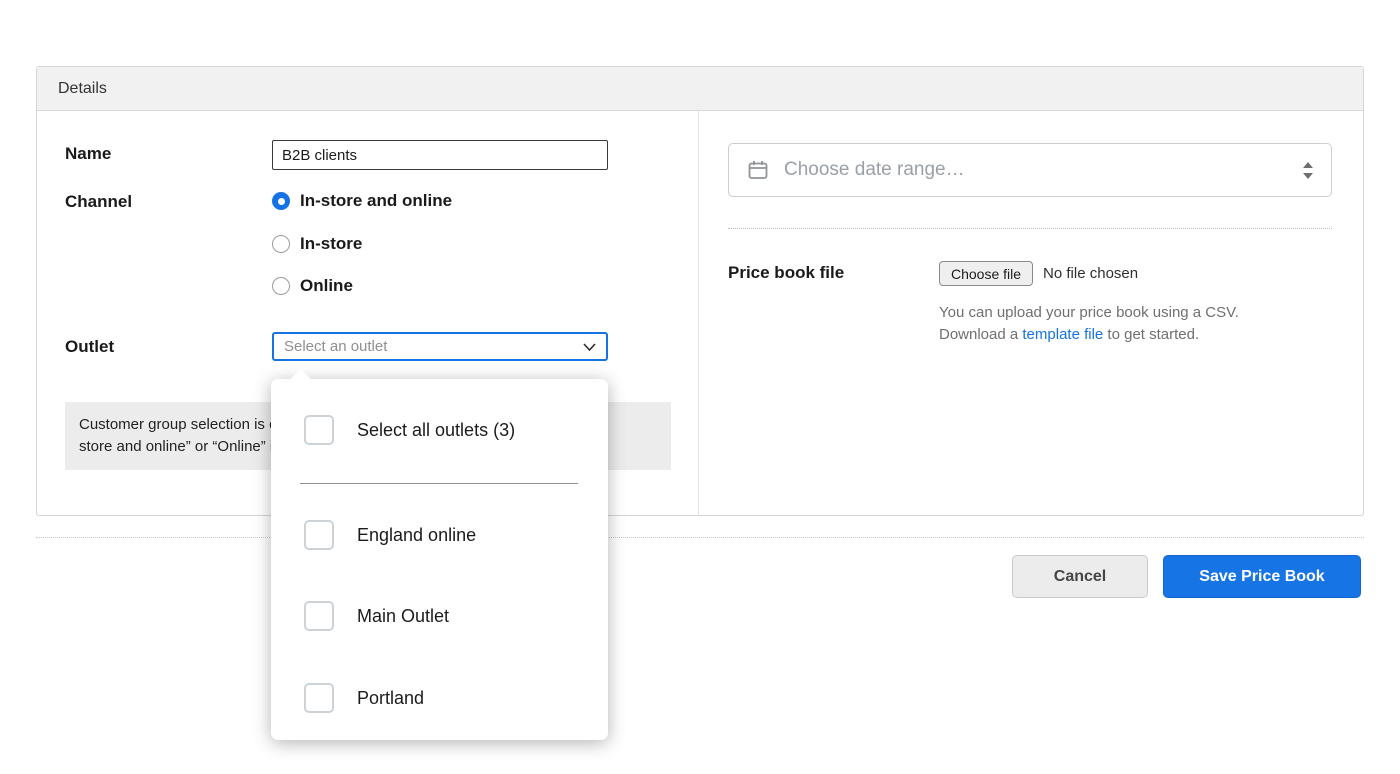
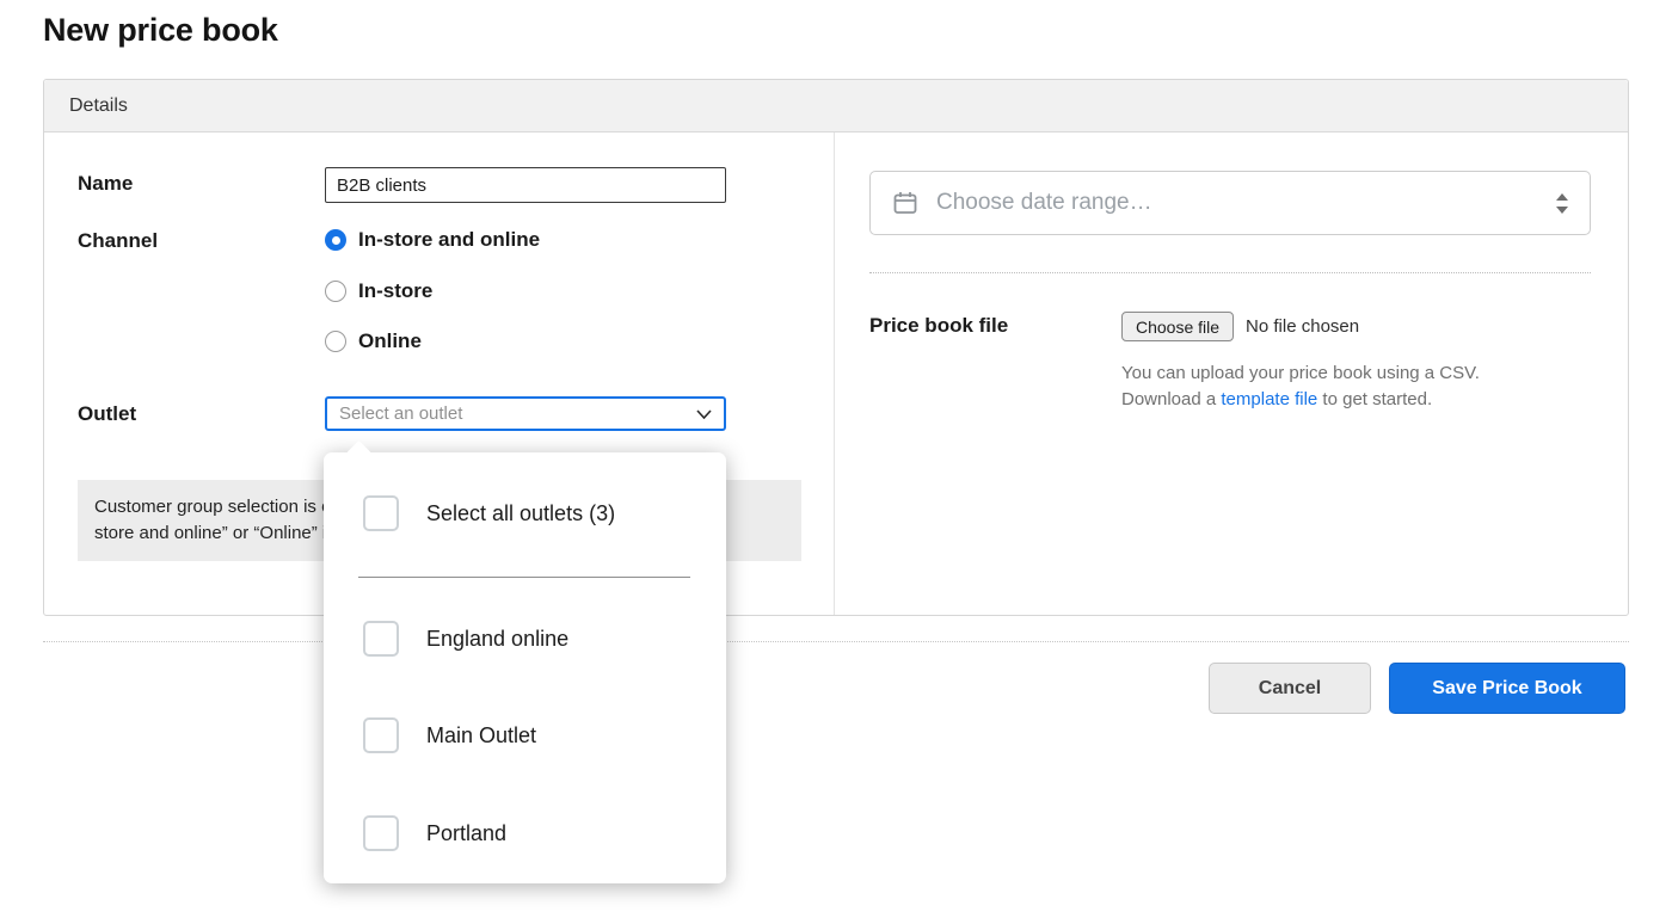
+ New price book
  Details
  Name
  B2B clients
  Channel
  In-store and online
  In-store
  Online
  Outlet
  Select an outlet
  Choose date range…
  Price book file
  Choose file
  No file chosen
  You can upload your price book using a CSV.
  Download a template file to get started.
  Select all outlets (3)
  England online
  Main Outlet
  Portland
  Cancel
  Save Price Book
